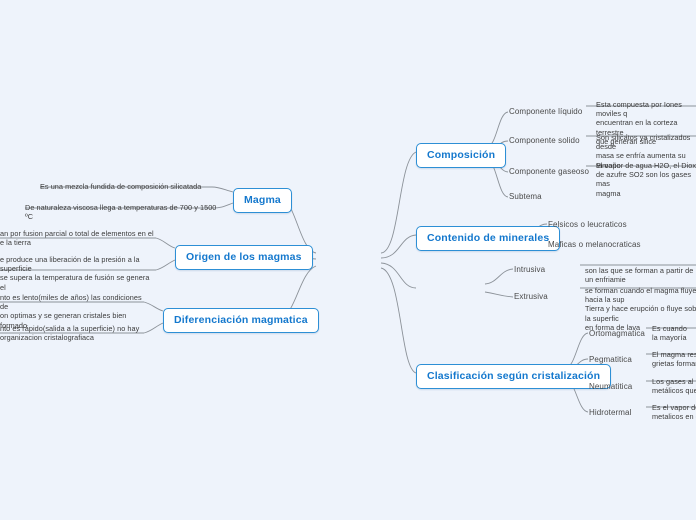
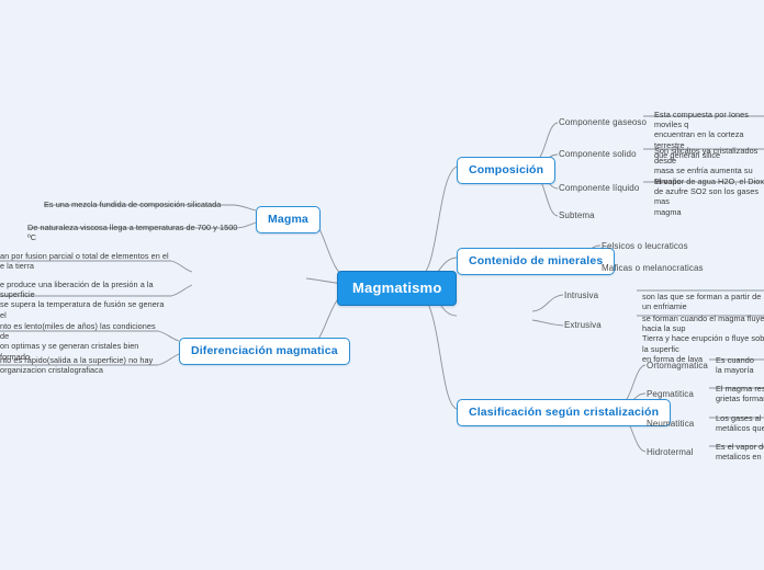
+ Magmatismo
  Magma
- Origen de los magmas
  Diferenciación magmatica
  Es una mezcla fundida de composición silicatada
  De naturaleza viscosa llega a temperaturas de 700 y 1500 ºC
  an por fusion parcial o total de elementos en el
  e la tierra
  e produce una liberación de la presión a la superficie
  se supera la temperatura de fusión se genera el
  nto es lento(miles de años) las condiciones de
  on optimas y se generan cristales bien formado
  nto es rápido(salida a la superficie) no hay
  organizacion cristalografiaca
  Composición
  Contenido de minerales
  Clasificación según cristalización
- Componente líquido
+ Componente gaseoso
  Componente solido
- Componente gaseoso
+ Componente líquido
  Subtema
  Esta compuesta por Iones moviles q
  encuentran en la corteza terrestre ,
  que generan silice
  Son silicatos ya cristalizados desde
  masa se enfría aumenta su tamaño
  El vapor de agua H2O, el Diox
  de azufre SO2 son los gases mas
  magma
  Felsicos o leucraticos
  Maficas o melanocraticas
  Intrusiva
  Extrusiva
  son las que se forman a partir de un enfriamie
  se forman cuando el magma fluye hacia la sup
  Tierra y hace erupción o fluye sob la superfic
  en forma de lava
  Ortomagmatica
  Pegmatitica
  Neumatitica
  Hidrotermal
  Es cuando
  la mayoría
  El magma re
  grietas forma
  Los gases al
  metálicos qu
  Es el vapor d
  metalicos en
